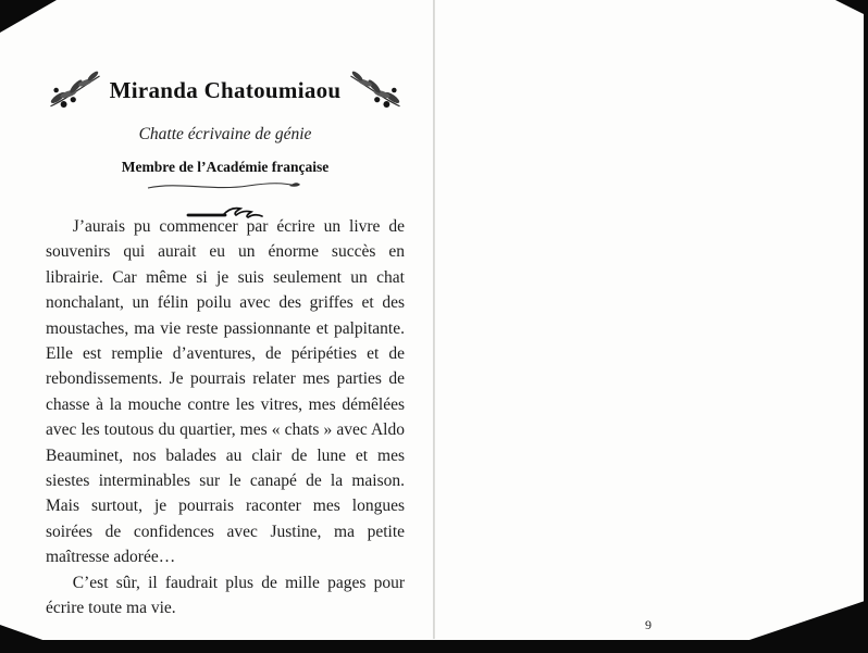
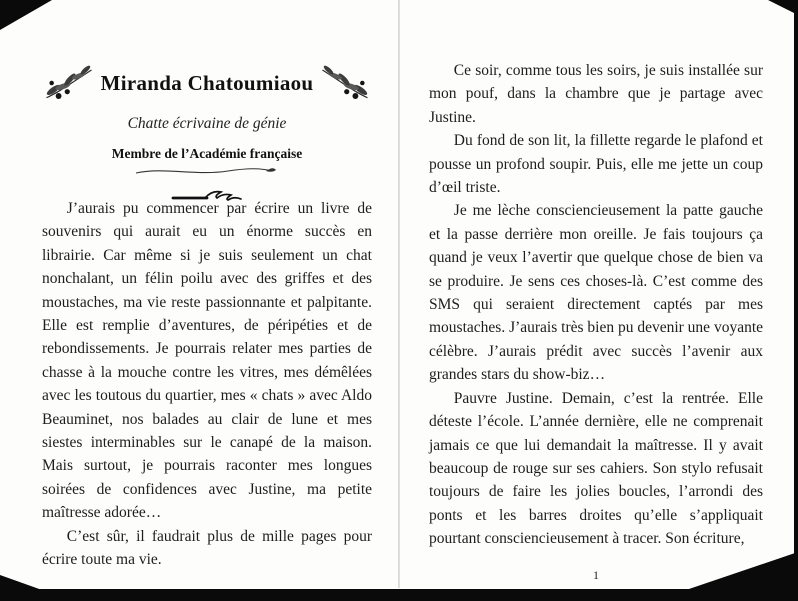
  Miranda Chatoumiaou
  Chatte écrivaine de génie
  Membre de l’Académie française
  J’aurais pu commencer par écrire un livre de souvenirs qui aurait eu un énorme succès en librairie. Car même si je suis seulement un chat nonchalant, un félin poilu avec des griffes et des moustaches, ma vie reste passionnante et palpitante. Elle est remplie d’aventures, de péripéties et de rebondissements. Je pourrais relater mes parties de chasse à la mouche contre les vitres, mes démêlées avec les toutous du quartier, mes « chats » avec Aldo Beauminet, nos balades au clair de lune et mes siestes interminables sur le canapé de la maison. Mais surtout, je pourrais raconter mes longues soirées de confidences avec Justine, ma petite maîtresse adorée…
  C’est sûr, il faudrait plus de mille pages pour écrire toute ma vie.
+ Ce soir, comme tous les soirs, je suis installée sur mon pouf, dans la chambre que je partage avec Justine.
+ Du fond de son lit, la fillette regarde le plafond et pousse un profond soupir. Puis, elle me jette un coup d’œil triste.
+ Je me lèche consciencieusement la patte gauche et la passe derrière mon oreille. Je fais toujours ça quand je veux l’avertir que quelque chose de bien va se produire. Je sens ces choses-là. C’est comme des SMS qui seraient directement captés par mes moustaches. J’aurais très bien pu devenir une voyante célèbre. J’aurais prédit avec succès l’avenir aux grandes stars du show-biz…
+ Pauvre Justine. Demain, c’est la rentrée. Elle déteste l’école. L’année dernière, elle ne comprenait jamais ce que lui demandait la maîtresse. Il y avait beaucoup de rouge sur ses cahiers. Son stylo refusait toujours de faire les jolies boucles, l’arrondi des ponts et les barres droites qu’elle s’appliquait pourtant consciencieusement à tracer. Son écriture,
- 9
+ 1
